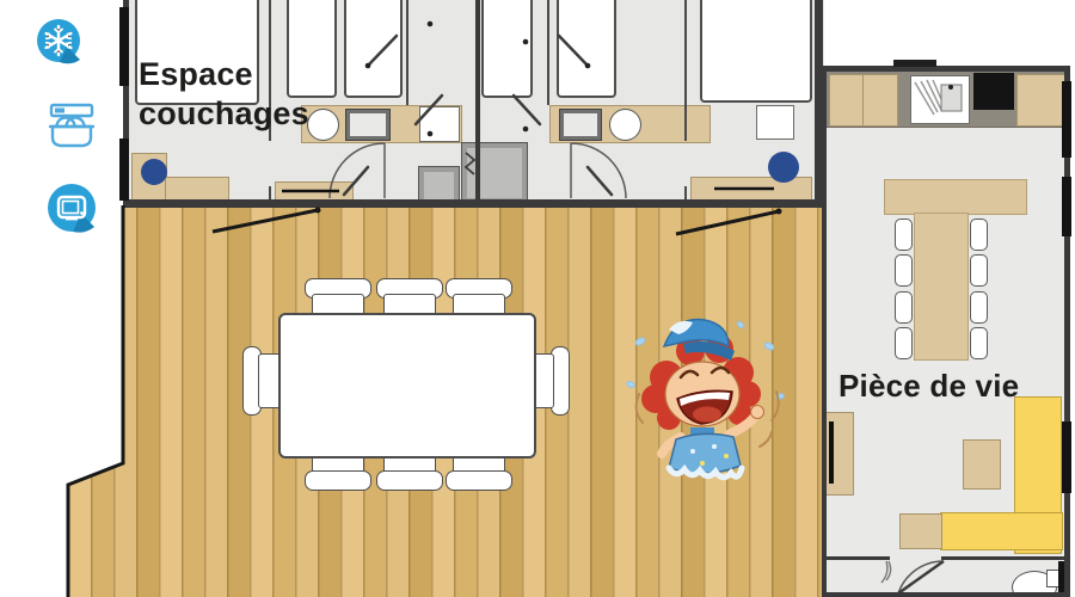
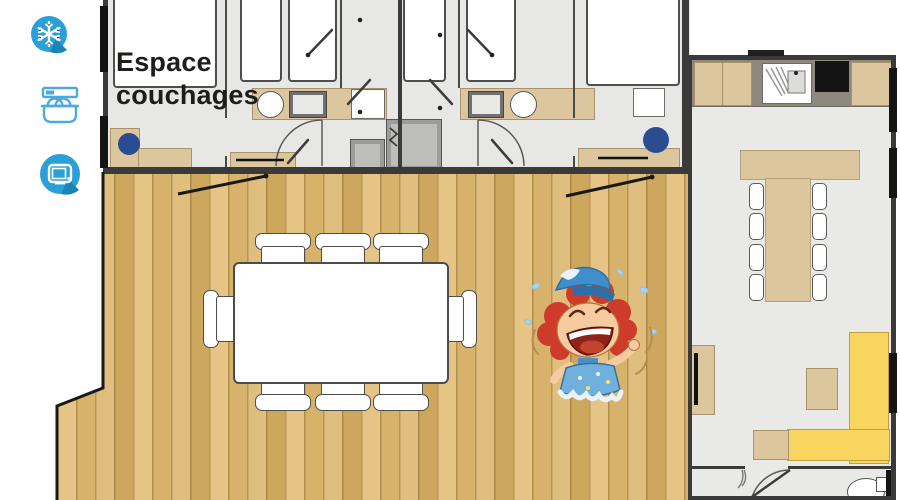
  Espace couchages
- Pièce de vie
